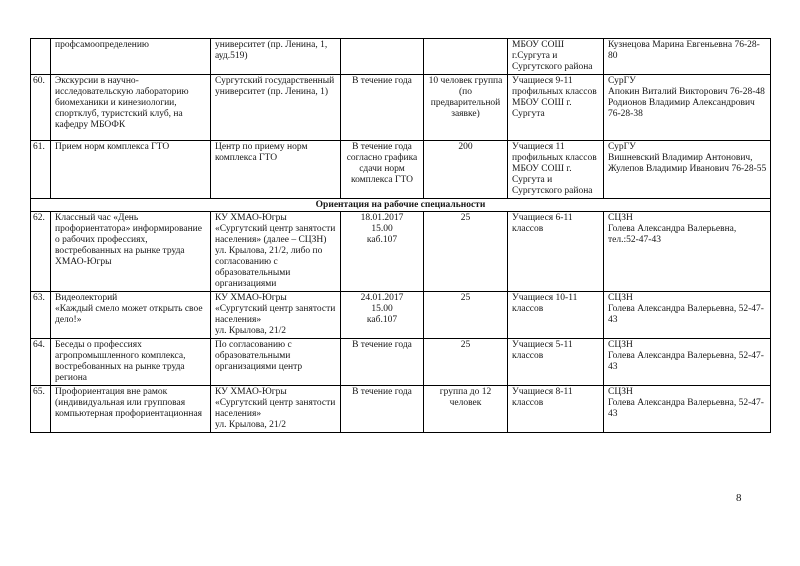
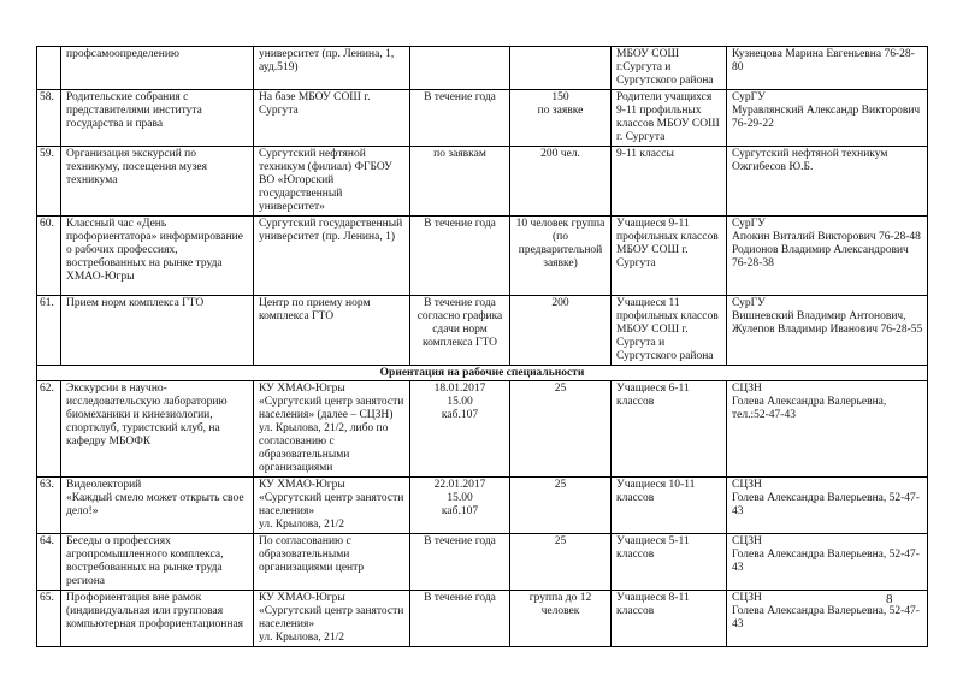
  	профсамоопределению	университет (пр. Ленина, 1, ауд.519)			МБОУ СОШ г.Сургута и Сургутского района	Кузнецова Марина Евгеньевна 76-28-80
+ 58.	Родительские собрания с представителями института государства и права	На базе МБОУ СОШ г. Сургута	В течение года	150 по заявке	Родители учащихся 9-11 профильных классов МБОУ СОШ г. Сургута	СурГУ Муравлянский Александр Викторович 76-29-22
+ 59.	Организация экскурсий по техникуму, посещения музея техникума	Сургутский нефтяной техникум (филиал) ФГБОУ ВО «Югорский государственный университет»	по заявкам	200 чел.	9-11 классы	Сургутский нефтяной техникум Ожгибесов Ю.Б.
- 60.	Экскурсии в научно-исследовательскую лабораторию биомеханики и кинезиологии, спортклуб, туристский клуб, на кафедру МБОФК	Сургутский государственный университет (пр. Ленина, 1)	В течение года	10 человек группа (по предварительной заявке)	Учащиеся 9-11 профильных классов МБОУ СОШ г. Сургута	СурГУ Апокин Виталий Викторович 76-28-48 Родионов Владимир Александрович 76-28-38
+ 60.	Классный час «День профориентатора» информирование о рабочих профессиях, востребованных на рынке труда ХМАО-Югры	Сургутский государственный университет (пр. Ленина, 1)	В течение года	10 человек группа (по предварительной заявке)	Учащиеся 9-11 профильных классов МБОУ СОШ г. Сургута	СурГУ Апокин Виталий Викторович 76-28-48 Родионов Владимир Александрович 76-28-38
  61.	Прием норм комплекса ГТО	Центр по приему норм комплекса ГТО	В течение года согласно графика сдачи норм комплекса ГТО	200	Учащиеся 11 профильных классов МБОУ СОШ г. Сургута и Сургутского района	СурГУ Вишневский Владимир Антонович, Жулепов Владимир Иванович 76-28-55
  Ориентация на рабочие специальности
- 62.	Классный час «День профориентатора» информирование о рабочих профессиях, востребованных на рынке труда ХМАО-Югры	КУ ХМАО-Югры «Сургутский центр занятости населения» (далее – СЦЗН) ул. Крылова, 21/2, либо по согласованию с образовательными организациями	18.01.2017 15.00 каб.107	25	Учащиеся 6-11 классов	СЦЗН Голева Александра Валерьевна, тел.:52-47-43
+ 62.	Экскурсии в научно-исследовательскую лабораторию биомеханики и кинезиологии, спортклуб, туристский клуб, на кафедру МБОФК	КУ ХМАО-Югры «Сургутский центр занятости населения» (далее – СЦЗН) ул. Крылова, 21/2, либо по согласованию с образовательными организациями	18.01.2017 15.00 каб.107	25	Учащиеся 6-11 классов	СЦЗН Голева Александра Валерьевна, тел.:52-47-43
- 63.	Видеолекторий «Каждый смело может открыть свое дело!»	КУ ХМАО-Югры «Сургутский центр занятости населения» ул. Крылова, 21/2	24.01.2017 15.00 каб.107	25	Учащиеся 10-11 классов	СЦЗН Голева Александра Валерьевна, 52-47-43
+ 63.	Видеолекторий «Каждый смело может открыть свое дело!»	КУ ХМАО-Югры «Сургутский центр занятости населения» ул. Крылова, 21/2	22.01.2017 15.00 каб.107	25	Учащиеся 10-11 классов	СЦЗН Голева Александра Валерьевна, 52-47-43
  64.	Беседы о профессиях агропромышленного комплекса, востребованных на рынке труда региона	По согласованию с образовательными организациями центр	В течение года	25	Учащиеся 5-11 классов	СЦЗН Голева Александра Валерьевна, 52-47-43
  65.	Профориентация вне рамок (индивидуальная или групповая компьютерная профориентационная	КУ ХМАО-Югры «Сургутский центр занятости населения» ул. Крылова, 21/2	В течение года	группа до 12 человек	Учащиеся 8-11 классов	СЦЗН Голева Александра Валерьевна, 52-47-43
  8
